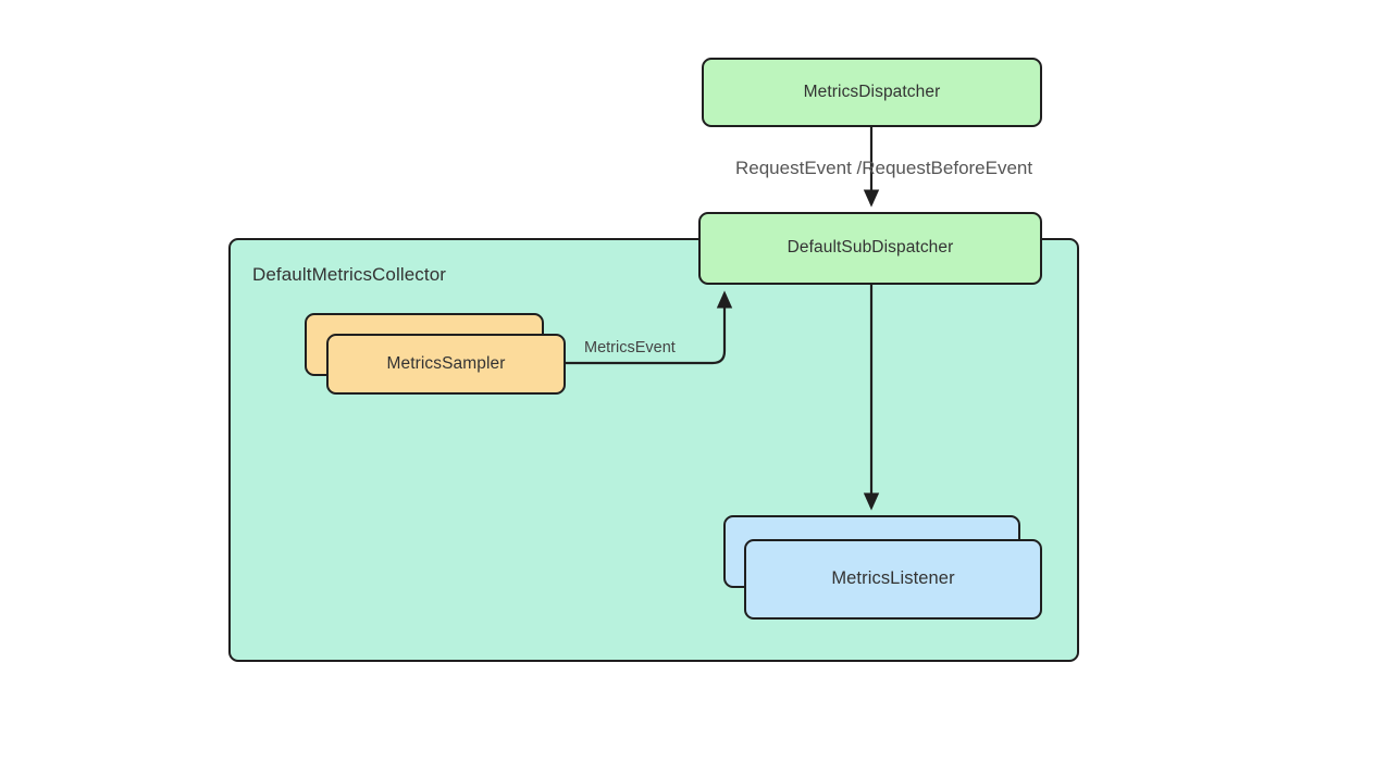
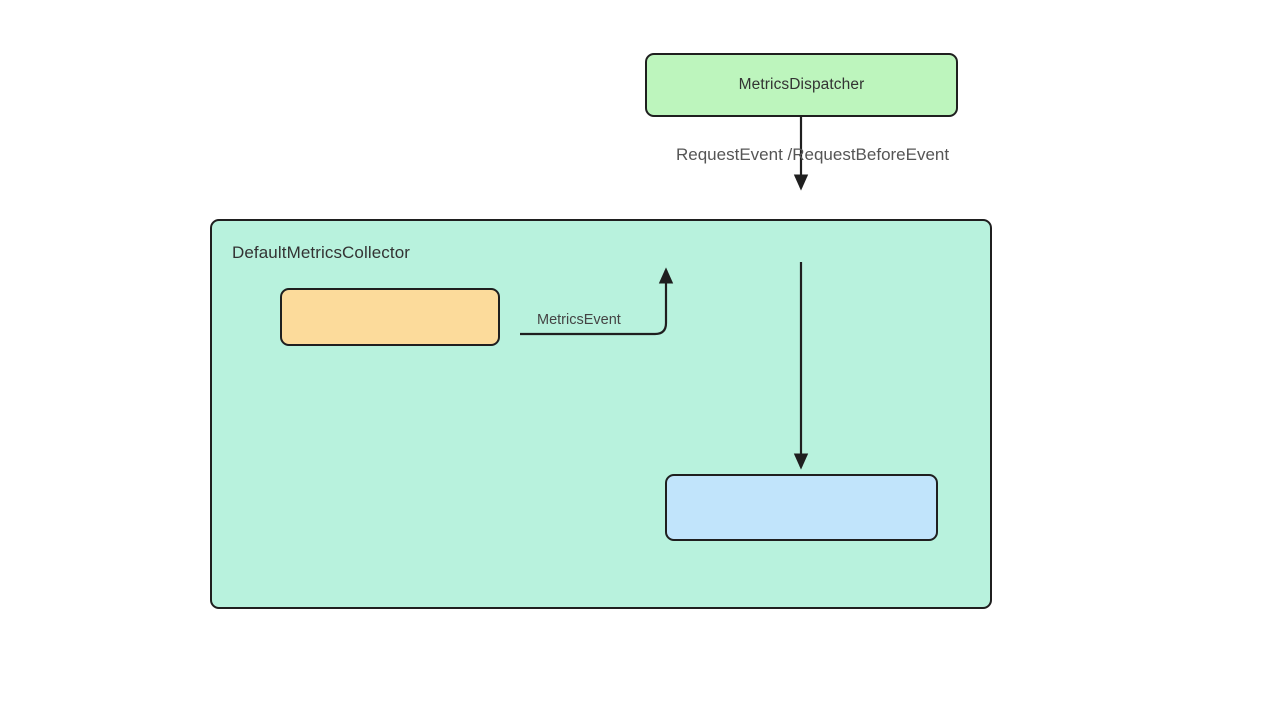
  DefaultMetricsCollector
  RequestEvent /RequestBeforeEvent
  MetricsEvent
  MetricsDispatcher
- DefaultSubDispatcher
- MetricsSampler
- MetricsListener
